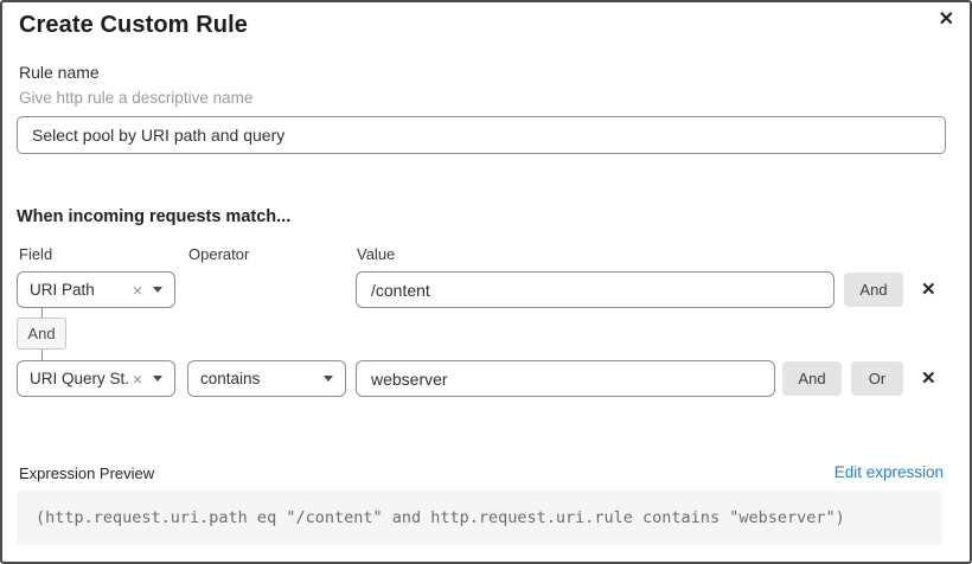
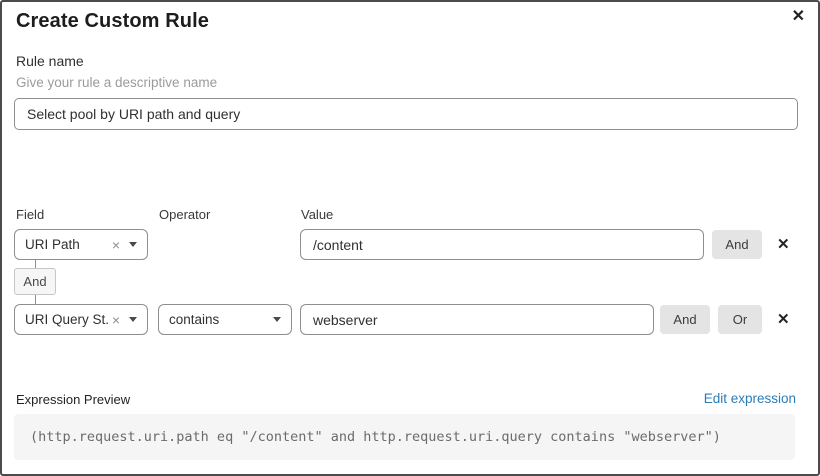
  Create Custom Rule
  ✕
  Rule name
- Give http rule a descriptive name
+ Give your rule a descriptive name
  Select pool by URI path and query
- When incoming requests match...
  Field
  Operator
  Value
  URI Path
  ×
  /content
  And
  ✕
  And
  URI Query St.
  ×
  contains
  webserver
  And
  Or
  ✕
  Expression Preview
  Edit expression
- (http.request.uri.path eq "/content" and http.request.uri.rule contains "webserver")
+ (http.request.uri.path eq "/content" and http.request.uri.query contains "webserver")
